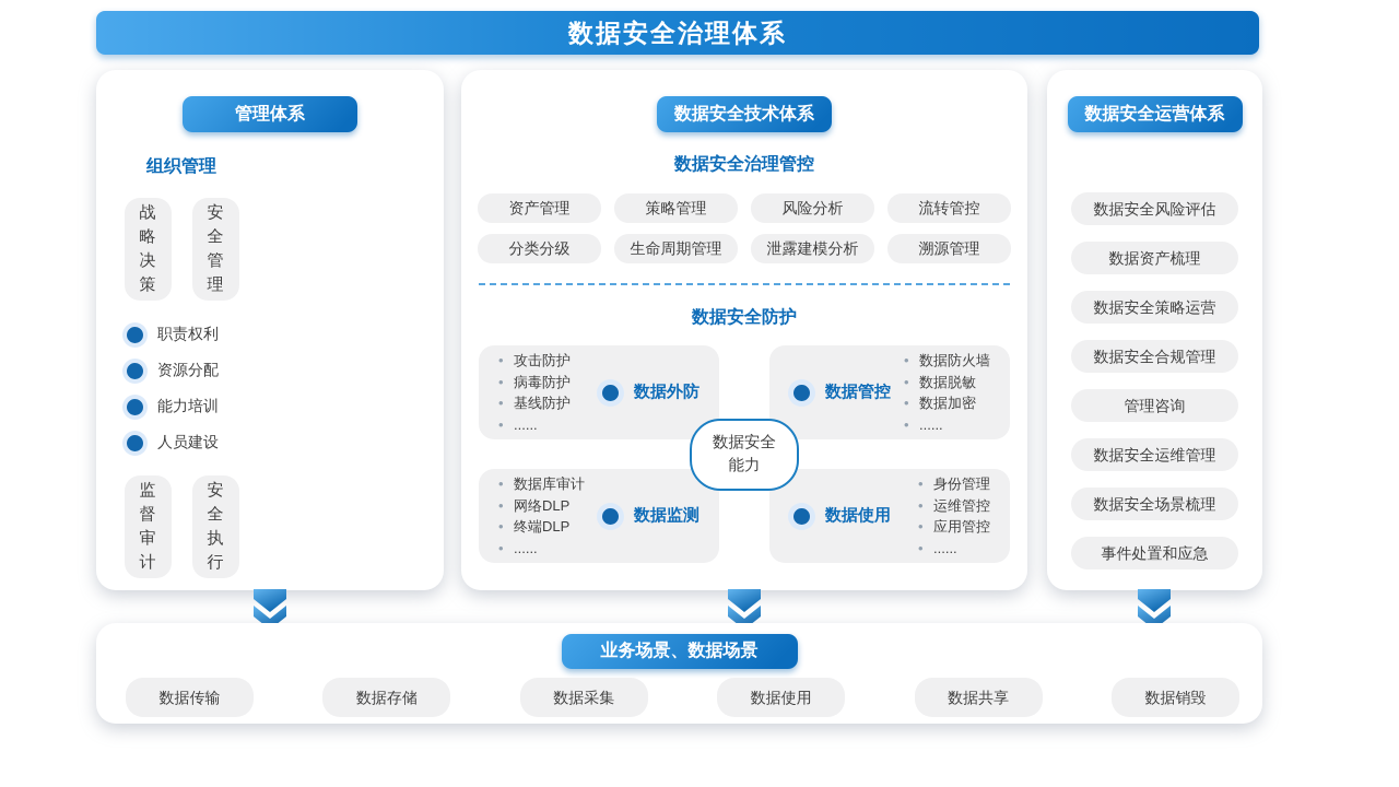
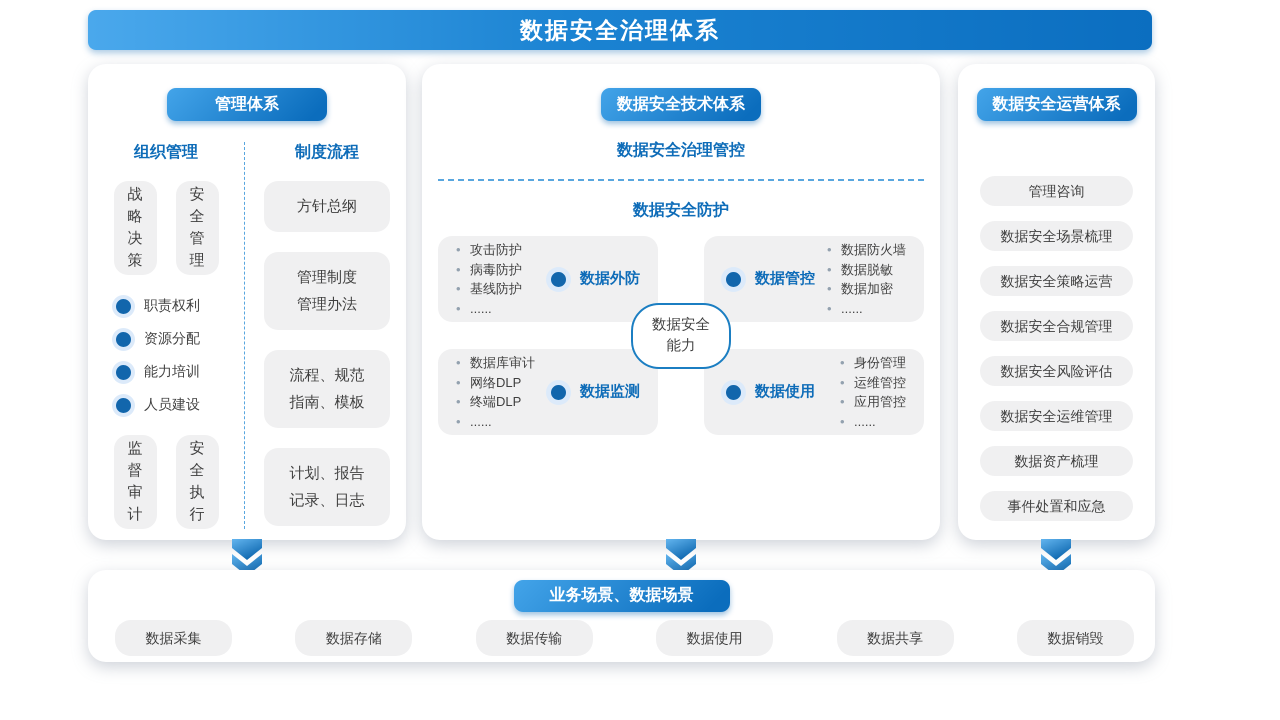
  数据安全治理体系
  管理体系
  组织管理
  战略决策
  安全管理
  职责权利
  资源分配
  能力培训
  人员建设
  监督审计
  安全执行
+ 制度流程
+ 方针总纲
+ 管理制度
+ 管理办法
+ 流程、规范
+ 指南、模板
+ 计划、报告
+ 记录、日志
  数据安全技术体系
  数据安全治理管控
- 资产管理
- 策略管理
- 风险分析
- 流转管控
- 分类分级
- 生命周期管理
- 泄露建模分析
- 溯源管理
  数据安全防护
  攻击防护
  病毒防护
  基线防护
  ......
  数据外防
  数据管控
  数据防火墙
  数据脱敏
  数据加密
  ......
  数据库审计
  网络DLP
  终端DLP
  ......
  数据监测
  数据使用
  身份管理
  运维管控
  应用管控
  ......
  数据安全
  能力
  数据安全运营体系
- 数据安全风险评估
+ 管理咨询
- 数据资产梳理
+ 数据安全场景梳理
  数据安全策略运营
  数据安全合规管理
- 管理咨询
+ 数据安全风险评估
  数据安全运维管理
- 数据安全场景梳理
+ 数据资产梳理
  事件处置和应急
  业务场景、数据场景
- 数据传输
+ 数据采集
  数据存储
- 数据采集
+ 数据传输
  数据使用
  数据共享
  数据销毁
